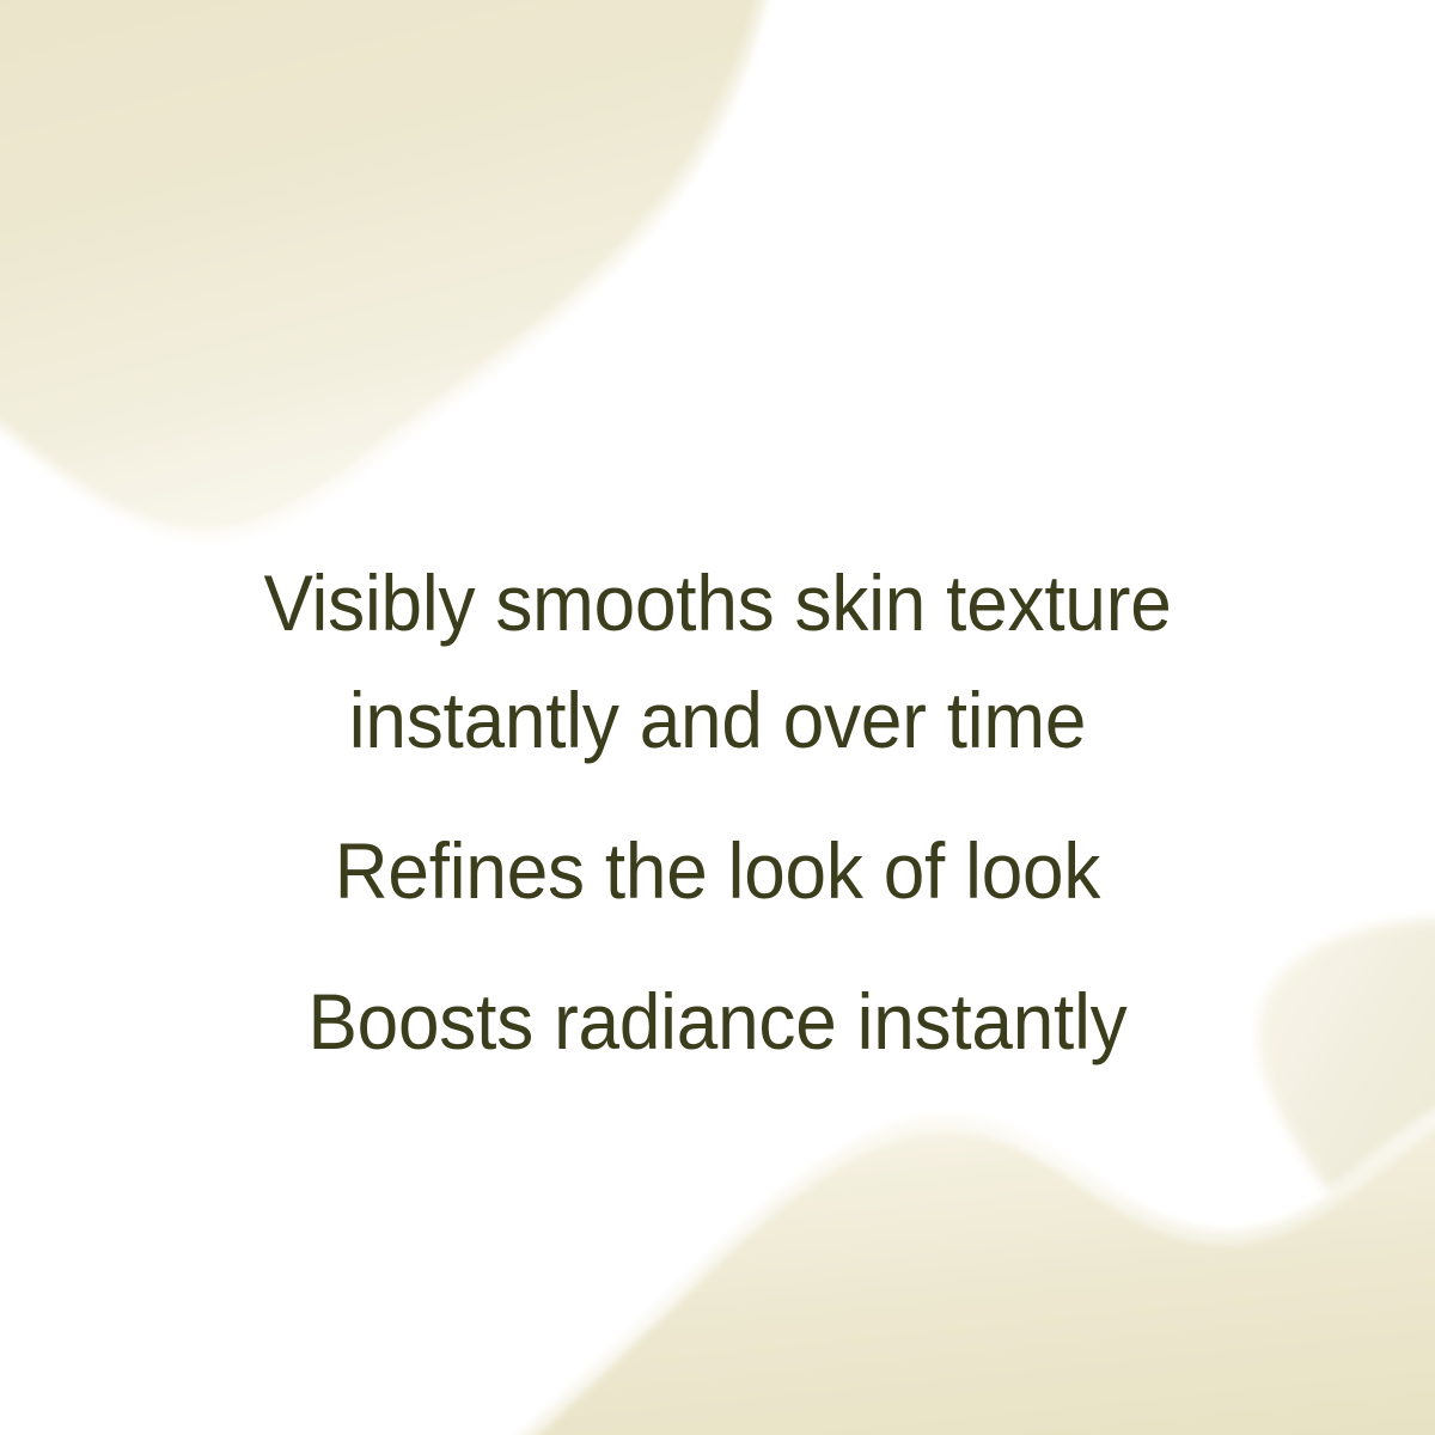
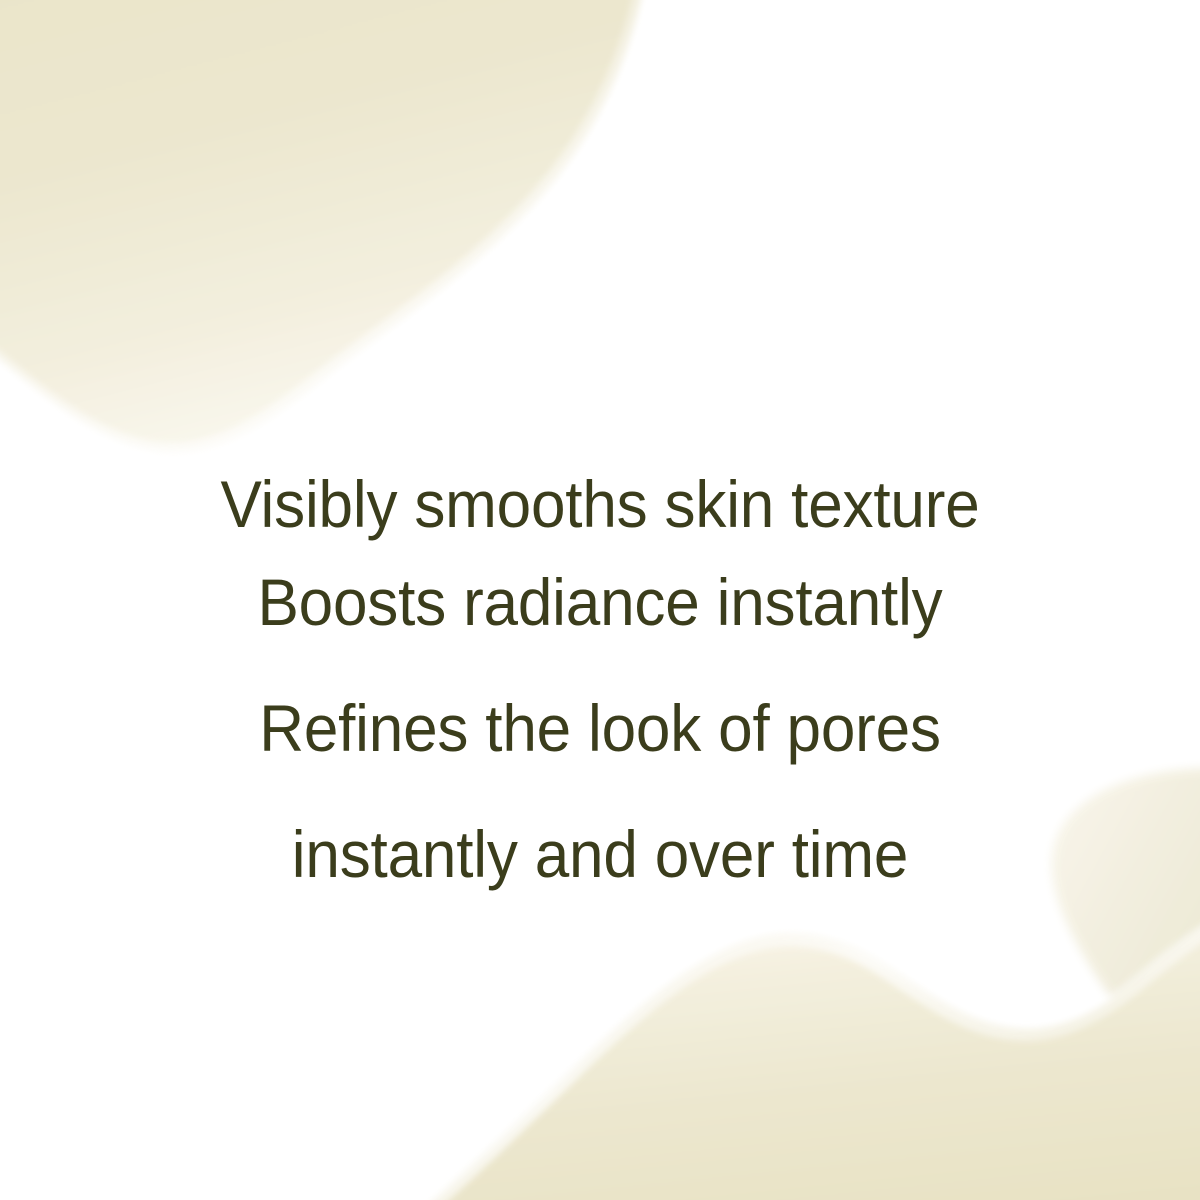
  Visibly smooths skin texture
- instantly and over time
+ Boosts radiance instantly
- Refines the look of look
+ Refines the look of pores
- Boosts radiance instantly
+ instantly and over time
